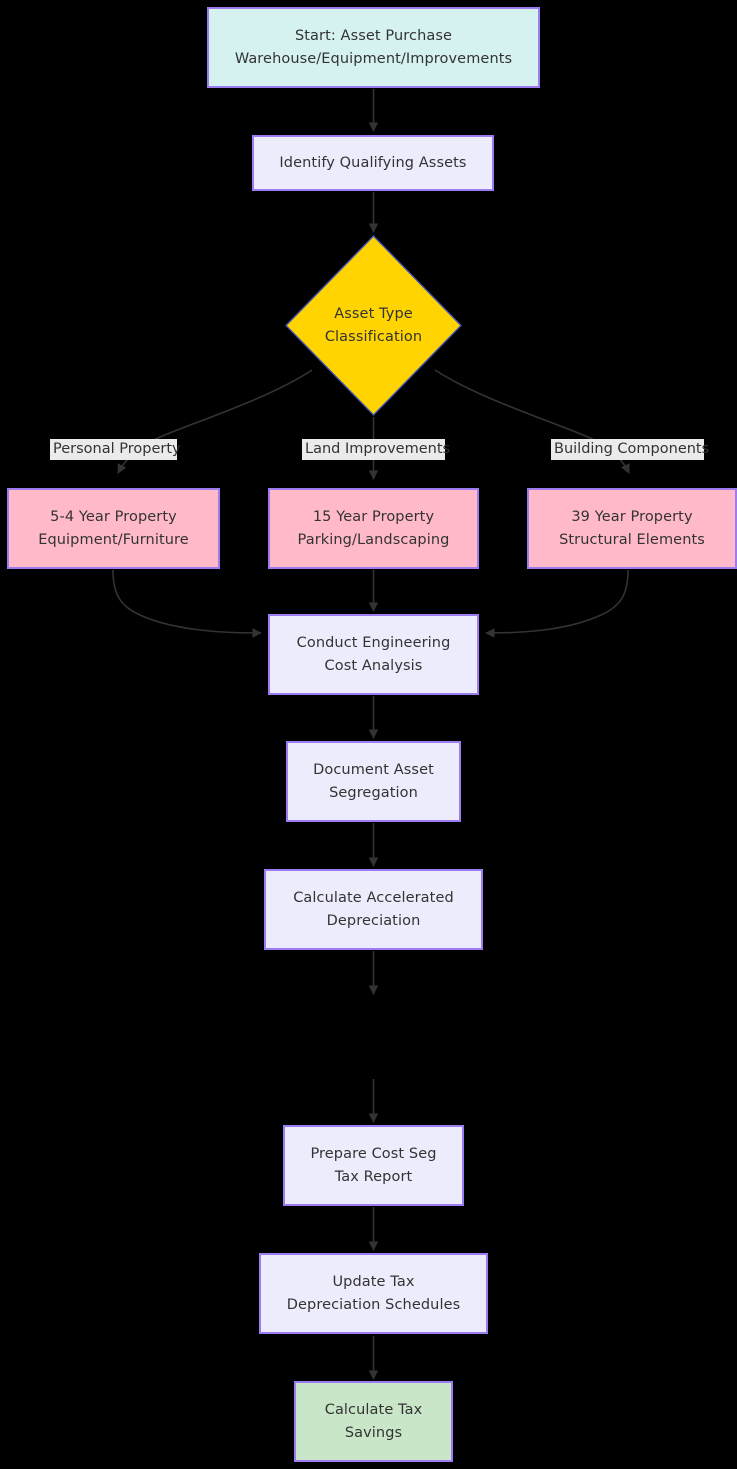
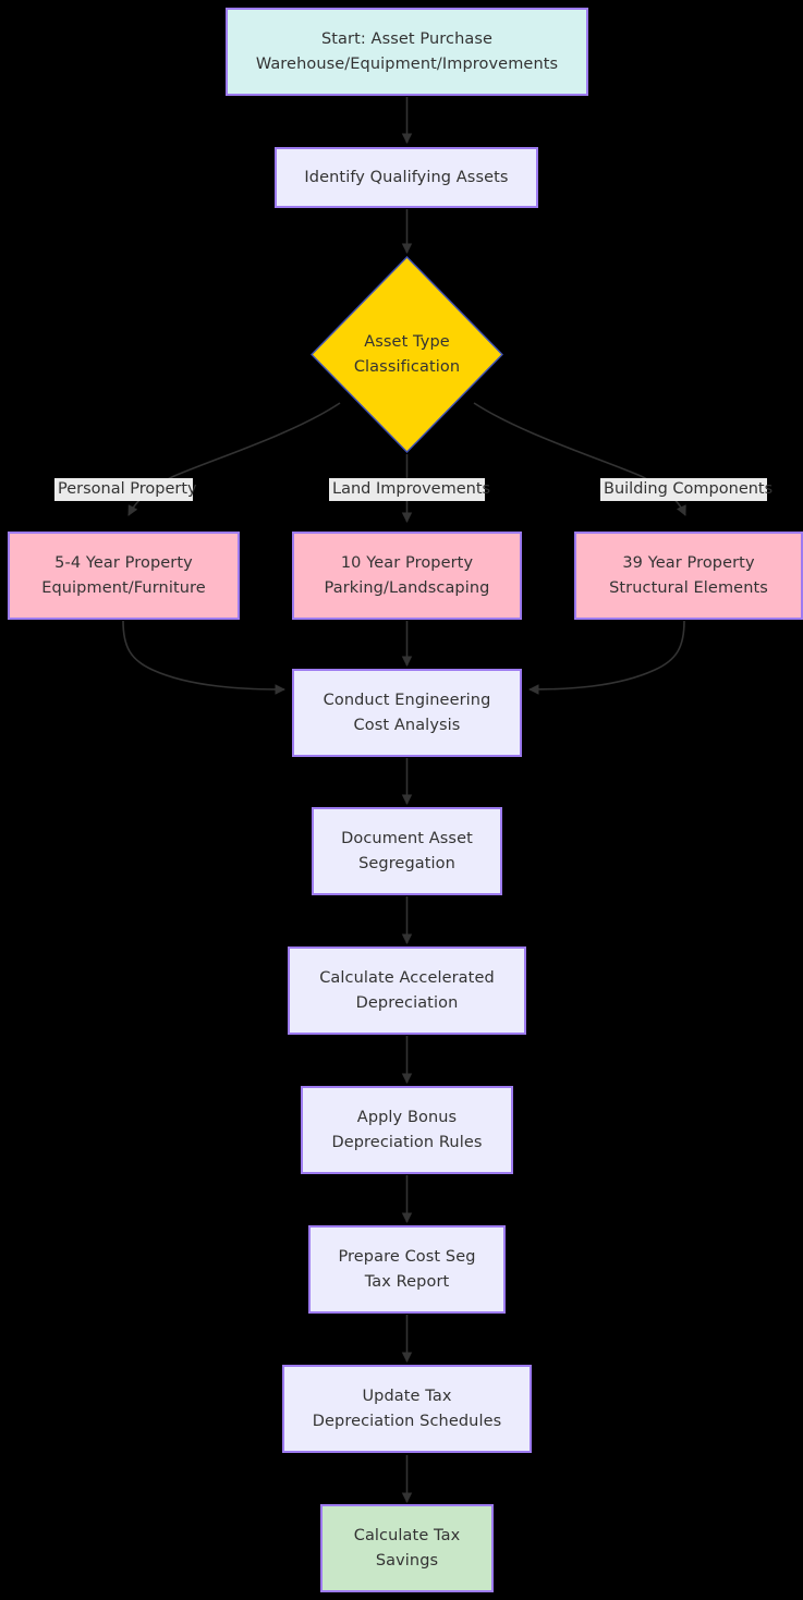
  Start: Asset Purchase
  Warehouse/Equipment/Improvements
  Identify Qualifying Assets
  Asset Type
  Classification
  Personal Property
  Land Improvements
  Building Components
  5-4 Year Property
  Equipment/Furniture
- 15 Year Property
+ 10 Year Property
  Parking/Landscaping
  39 Year Property
  Structural Elements
  Conduct Engineering
  Cost Analysis
  Document Asset
  Segregation
  Calculate Accelerated
  Depreciation
+ Apply Bonus
+ Depreciation Rules
  Prepare Cost Seg
  Tax Report
  Update Tax
  Depreciation Schedules
  Calculate Tax
  Savings
